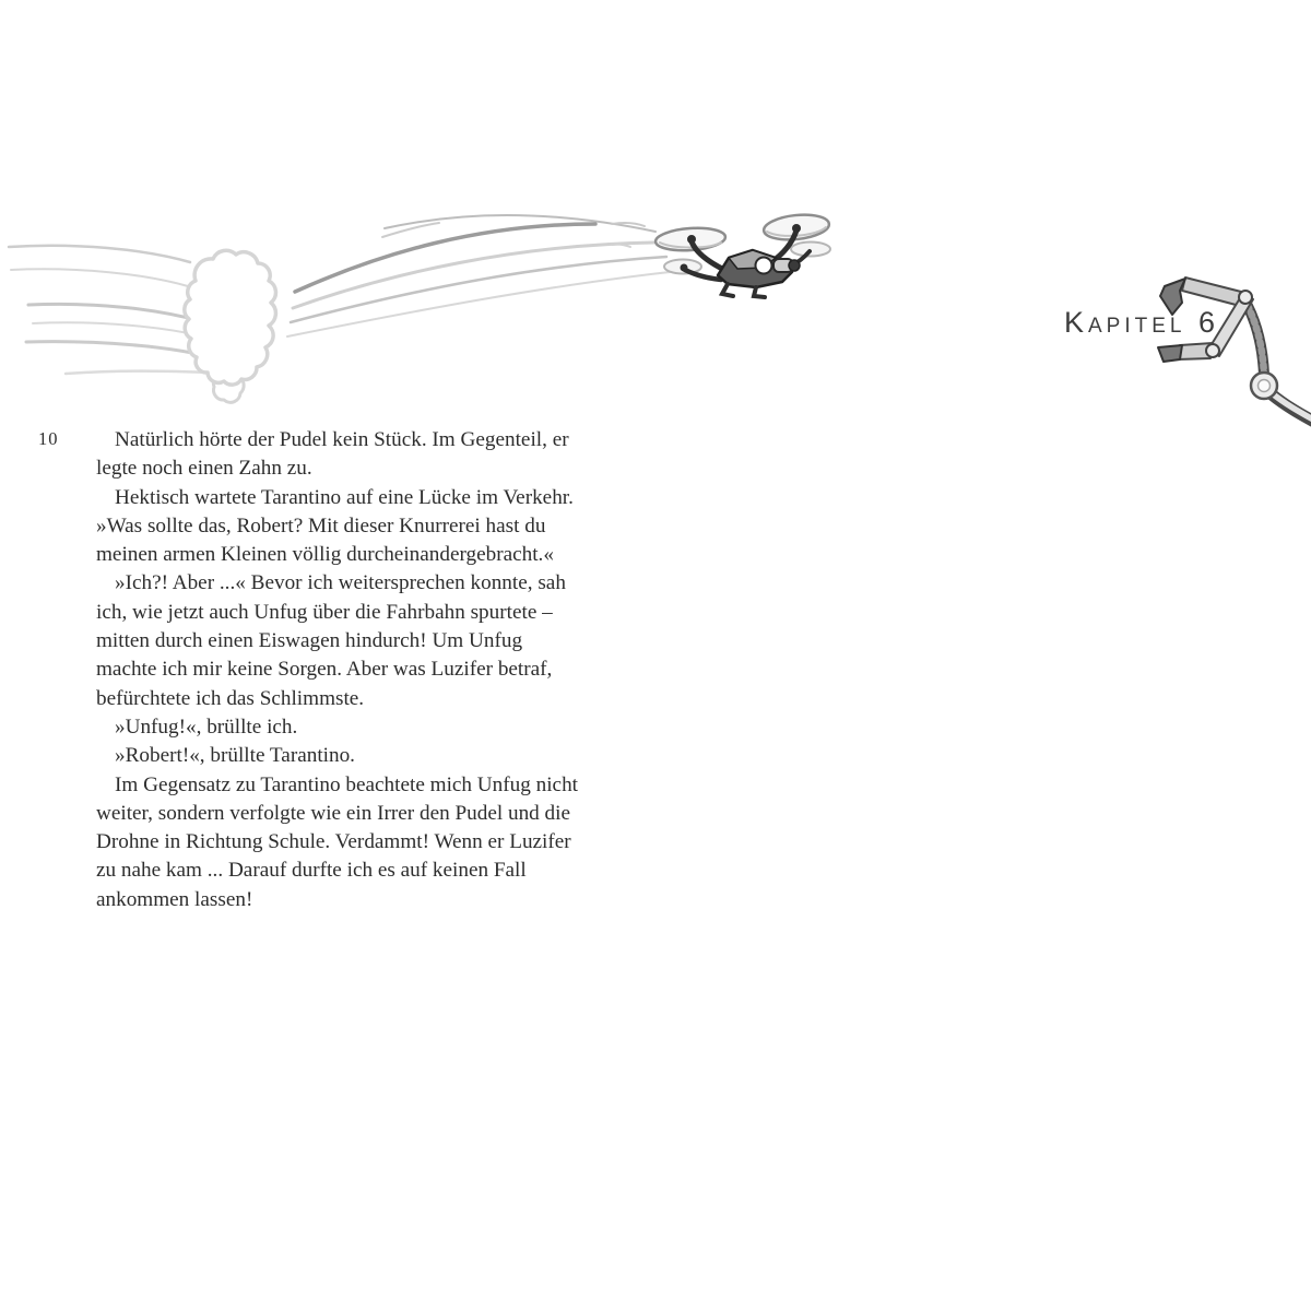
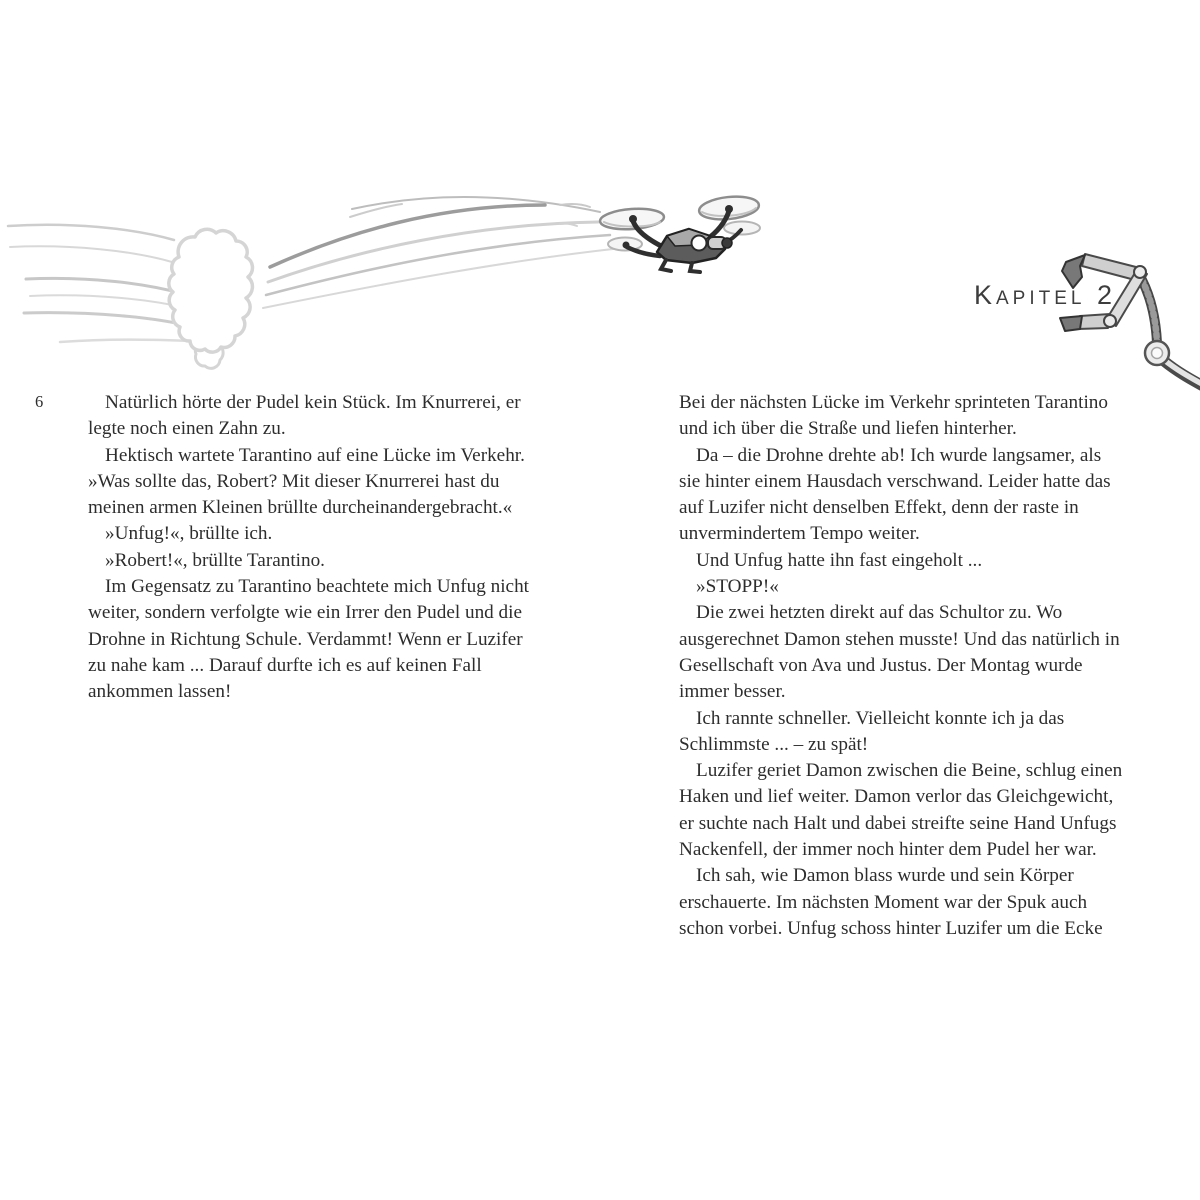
- Kapitel 6
+ Kapitel 2
- 10
+ 6
- Natürlich hörte der Pudel kein Stück. Im Gegenteil, er legte noch einen Zahn zu.
+ Natürlich hörte der Pudel kein Stück. Im Knurrerei, er legte noch einen Zahn zu.
- Hektisch wartete Tarantino auf eine Lücke im Verkehr. »Was sollte das, Robert? Mit dieser Knurrerei hast du meinen armen Kleinen völlig durcheinandergebracht.«
+ Hektisch wartete Tarantino auf eine Lücke im Verkehr. »Was sollte das, Robert? Mit dieser Knurrerei hast du meinen armen Kleinen brüllte durcheinandergebracht.«
- »Ich?! Aber ...« Bevor ich weitersprechen konnte, sah ich, wie jetzt auch Unfug über die Fahrbahn spurtete – mitten durch einen Eiswagen hindurch! Um Unfug machte ich mir keine Sorgen. Aber was Luzifer betraf, befürchtete ich das Schlimmste.
  »Unfug!«, brüllte ich.
  »Robert!«, brüllte Tarantino.
  Im Gegensatz zu Tarantino beachtete mich Unfug nicht weiter, sondern verfolgte wie ein Irrer den Pudel und die Drohne in Richtung Schule. Verdammt! Wenn er Luzifer zu nahe kam ... Darauf durfte ich es auf keinen Fall ankommen lassen!
+ Bei der nächsten Lücke im Verkehr sprinteten Tarantino und ich über die Straße und liefen hinterher.
+ Da – die Drohne drehte ab! Ich wurde langsamer, als sie hinter einem Hausdach verschwand. Leider hatte das auf Luzifer nicht denselben Effekt, denn der raste in unvermindertem Tempo weiter.
+ Und Unfug hatte ihn fast eingeholt ...
+ »STOPP!«
+ Die zwei hetzten direkt auf das Schultor zu. Wo ausgerechnet Damon stehen musste! Und das natürlich in Gesellschaft von Ava und Justus. Der Montag wurde immer besser.
+ Ich rannte schneller. Vielleicht konnte ich ja das Schlimmste ... – zu spät!
+ Luzifer geriet Damon zwischen die Beine, schlug einen Haken und lief weiter. Damon verlor das Gleichgewicht, er suchte nach Halt und dabei streifte seine Hand Unfugs Nackenfell, der immer noch hinter dem Pudel her war.
+ Ich sah, wie Damon blass wurde und sein Körper erschauerte. Im nächsten Moment war der Spuk auch schon vorbei. Unfug schoss hinter Luzifer um die Ecke
